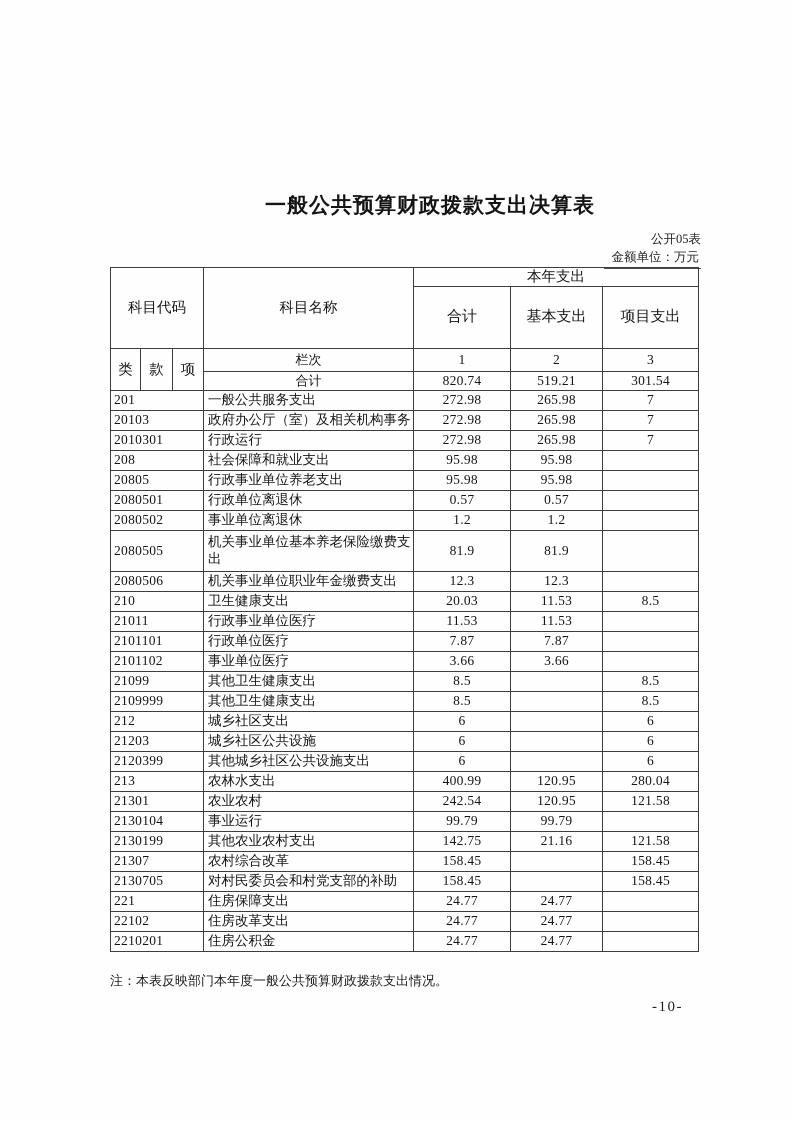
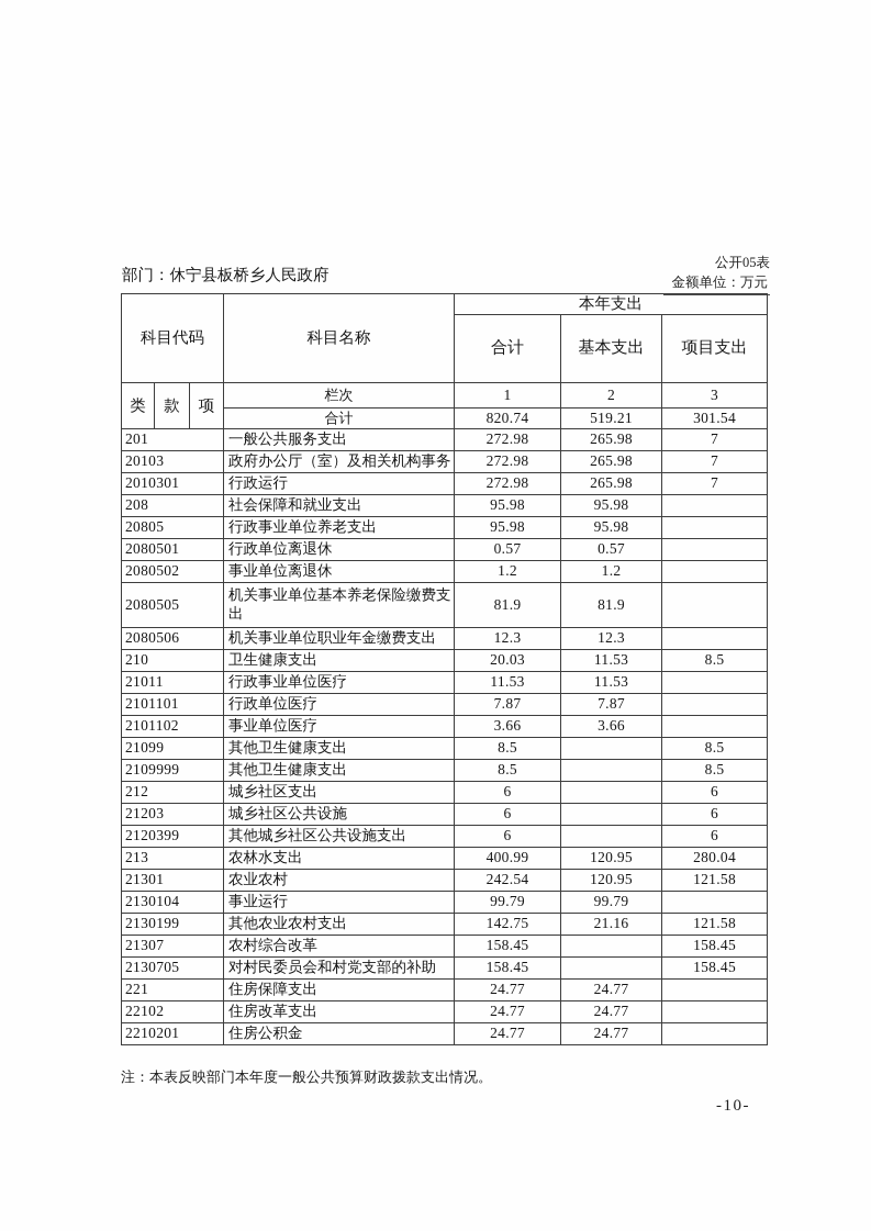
- 一般公共预算财政拨款支出决算表
  公开05表
+ 部门：休宁县板桥乡人民政府
  金额单位：万元
  科目代码	科目名称	本年支出
  合计	基本支出	项目支出
  类	款	项	栏次	1	2	3
  合计	820.74	519.21	301.54
  201	一般公共服务支出	272.98	265.98	7
  20103	政府办公厅（室）及相关机构事务	272.98	265.98	7
  2010301	行政运行	272.98	265.98	7
  208	社会保障和就业支出	95.98	95.98
  20805	行政事业单位养老支出	95.98	95.98
  2080501	行政单位离退休	0.57	0.57
  2080502	事业单位离退休	1.2	1.2
  2080505	机关事业单位基本养老保险缴费支出	81.9	81.9
  2080506	机关事业单位职业年金缴费支出	12.3	12.3
  210	卫生健康支出	20.03	11.53	8.5
  21011	行政事业单位医疗	11.53	11.53
  2101101	行政单位医疗	7.87	7.87
  2101102	事业单位医疗	3.66	3.66
  21099	其他卫生健康支出	8.5		8.5
  2109999	其他卫生健康支出	8.5		8.5
  212	城乡社区支出	6		6
  21203	城乡社区公共设施	6		6
  2120399	其他城乡社区公共设施支出	6		6
  213	农林水支出	400.99	120.95	280.04
  21301	农业农村	242.54	120.95	121.58
  2130104	事业运行	99.79	99.79
  2130199	其他农业农村支出	142.75	21.16	121.58
  21307	农村综合改革	158.45		158.45
  2130705	对村民委员会和村党支部的补助	158.45		158.45
  221	住房保障支出	24.77	24.77
  22102	住房改革支出	24.77	24.77
  2210201	住房公积金	24.77	24.77
  注：本表反映部门本年度一般公共预算财政拨款支出情况。
  -10-
